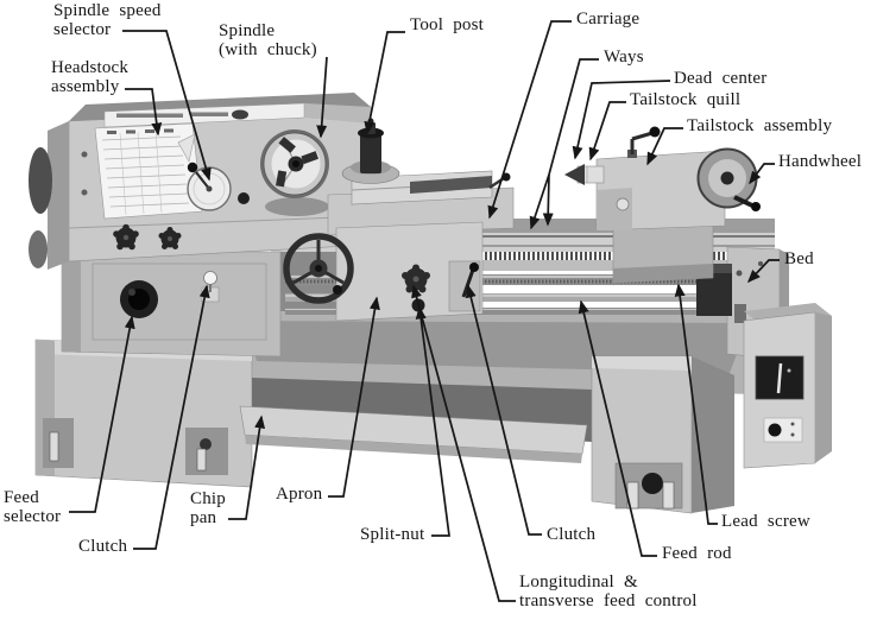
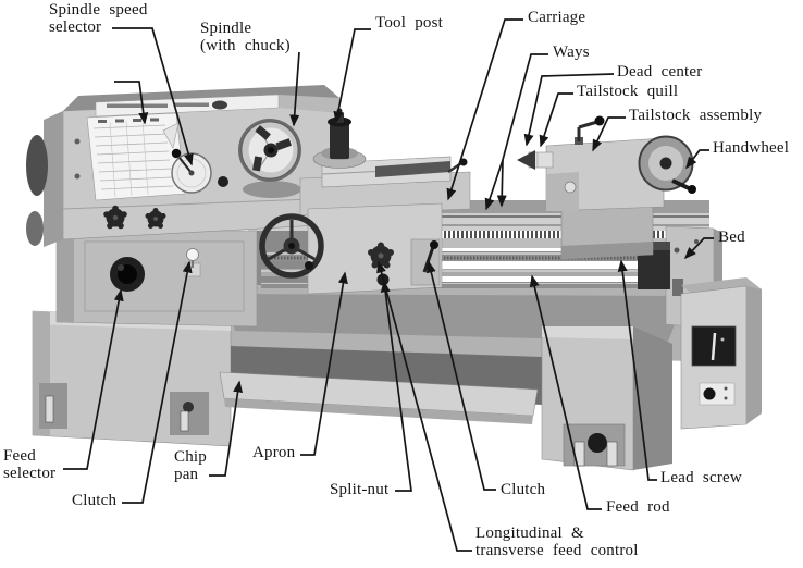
  Spindle speed
  selector
- Headstock
- assembly
  Spindle
  (with chuck)
  Tool post
  Carriage
  Ways
  Dead center
  Tailstock quill
  Tailstock assembly
  Handwheel
  Bed
  Feed
  selector
  Clutch
  Chip
  pan
  Apron
  Split-nut
  Longitudinal &
  transverse feed control
  Clutch
  Feed rod
  Lead screw
